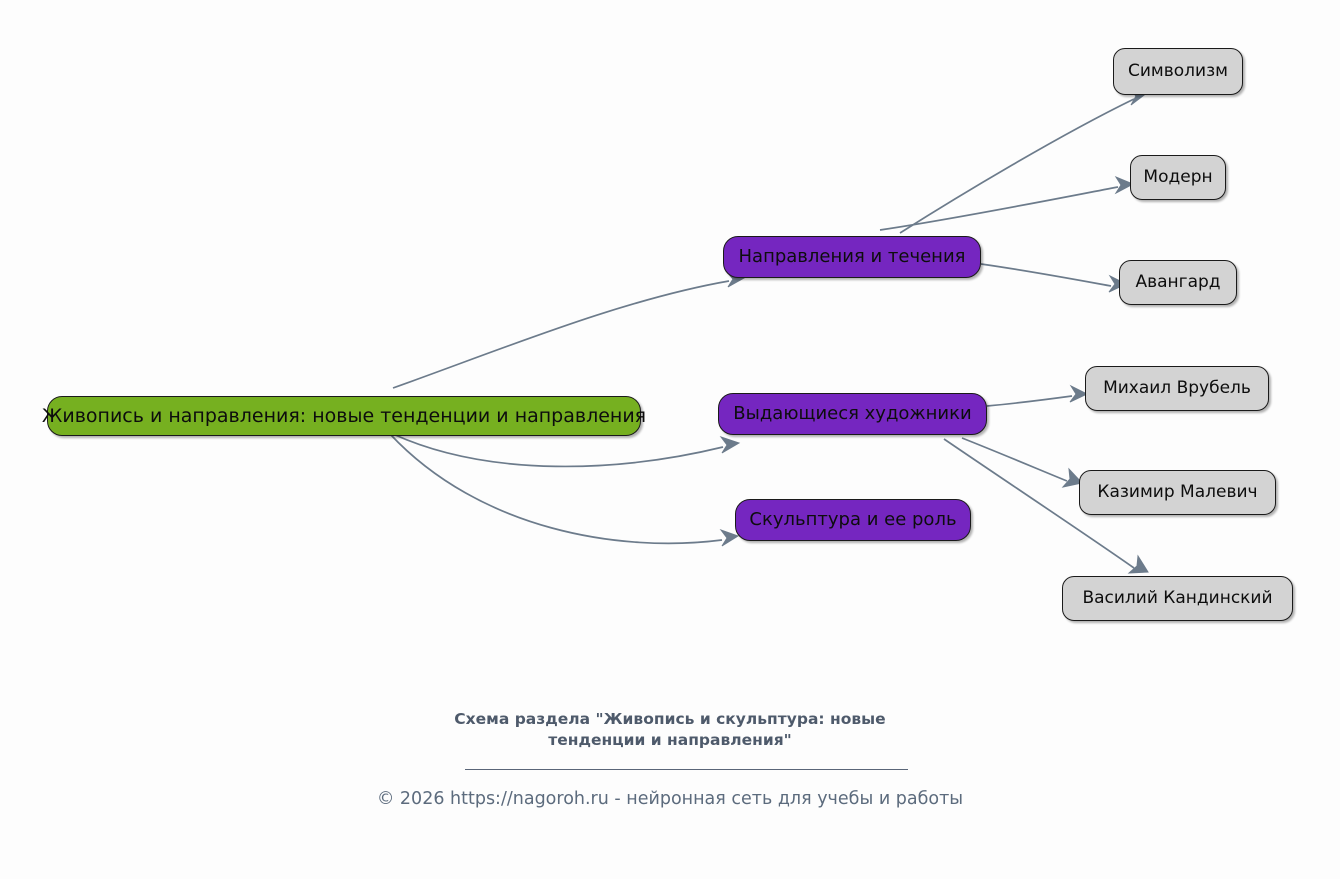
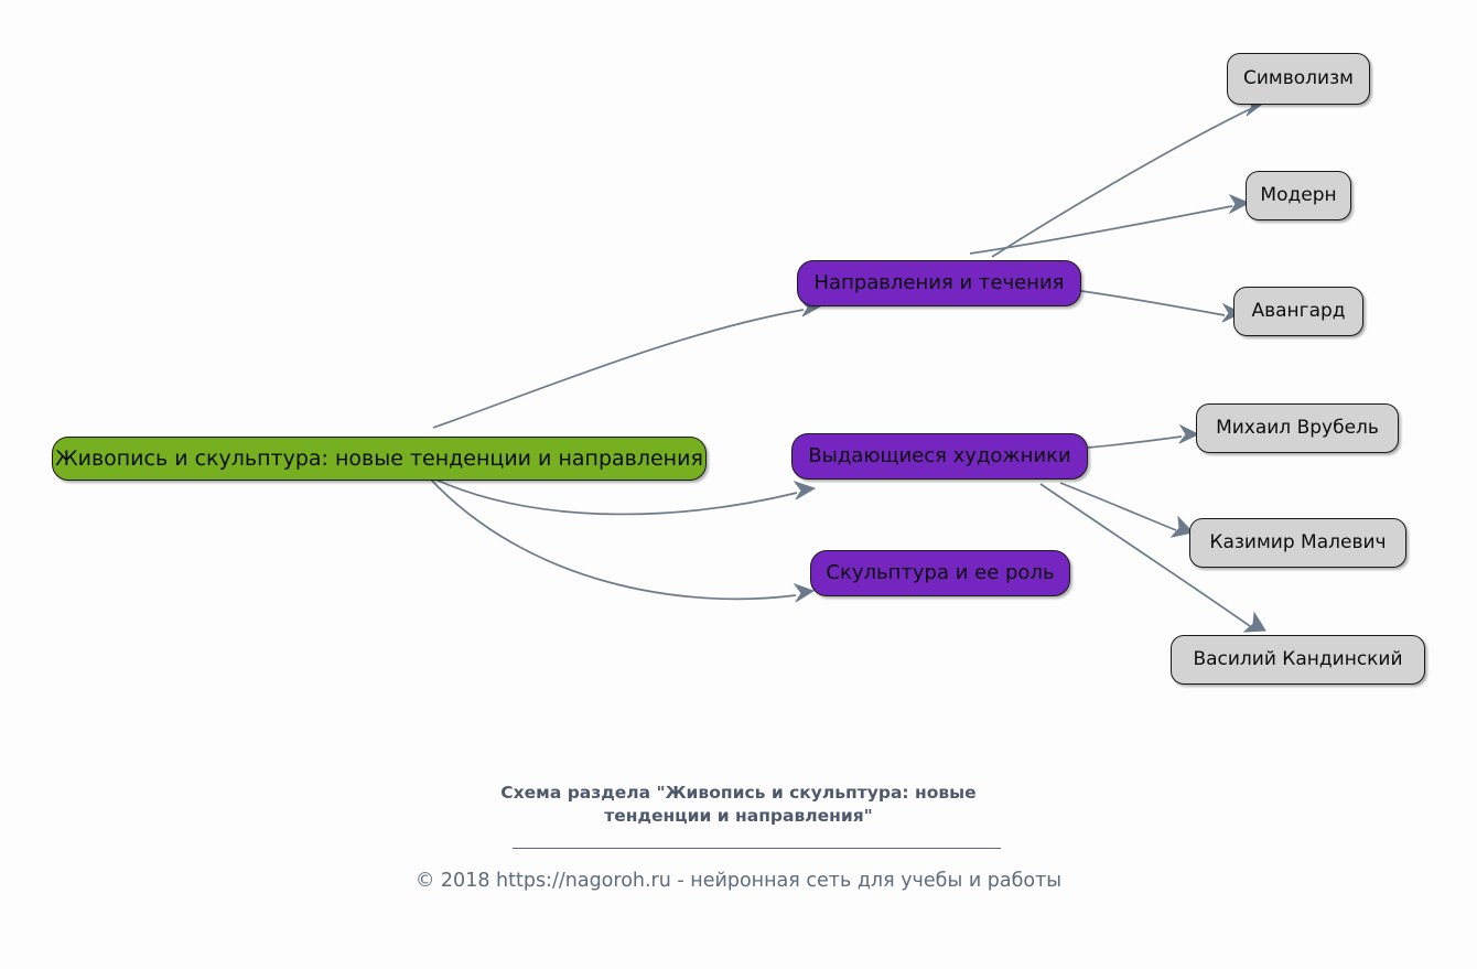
- Живопись и направления: новые тенденции и направления
+ Живопись и скульптура: новые тенденции и направления
  Направления и течения
  Выдающиеся художники
  Скульптура и ее роль
  Символизм
  Модерн
  Авангард
  Михаил Врубель
  Казимир Малевич
  Василий Кандинский
  Схема раздела "Живопись и скульптура: новые
  тенденции и направления"
- © 2026 https://nagoroh.ru - нейронная сеть для учебы и работы
+ © 2018 https://nagoroh.ru - нейронная сеть для учебы и работы
